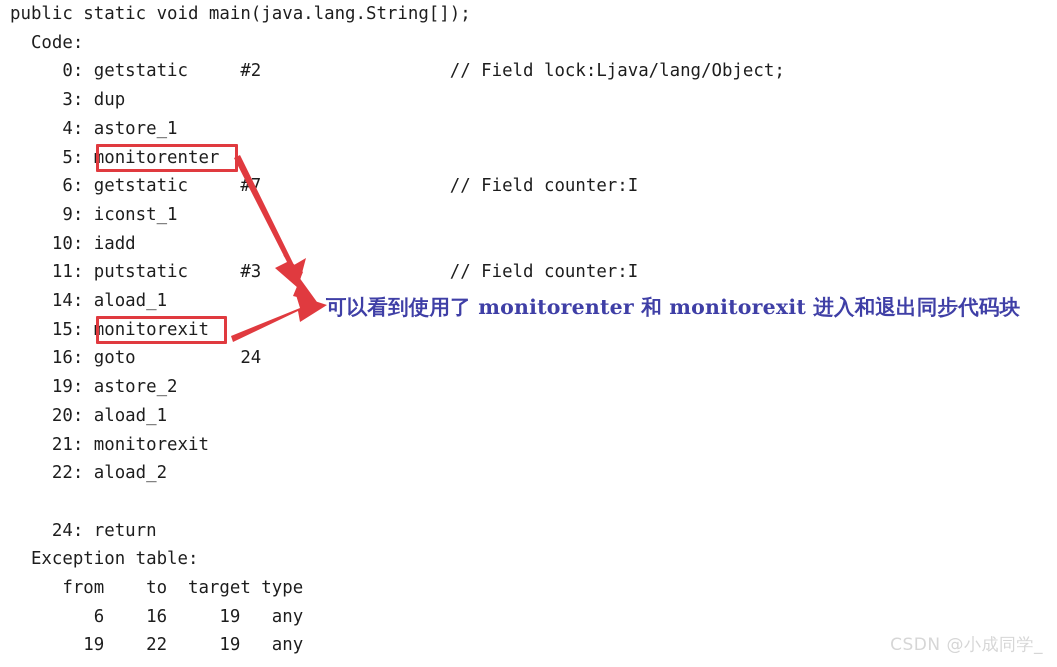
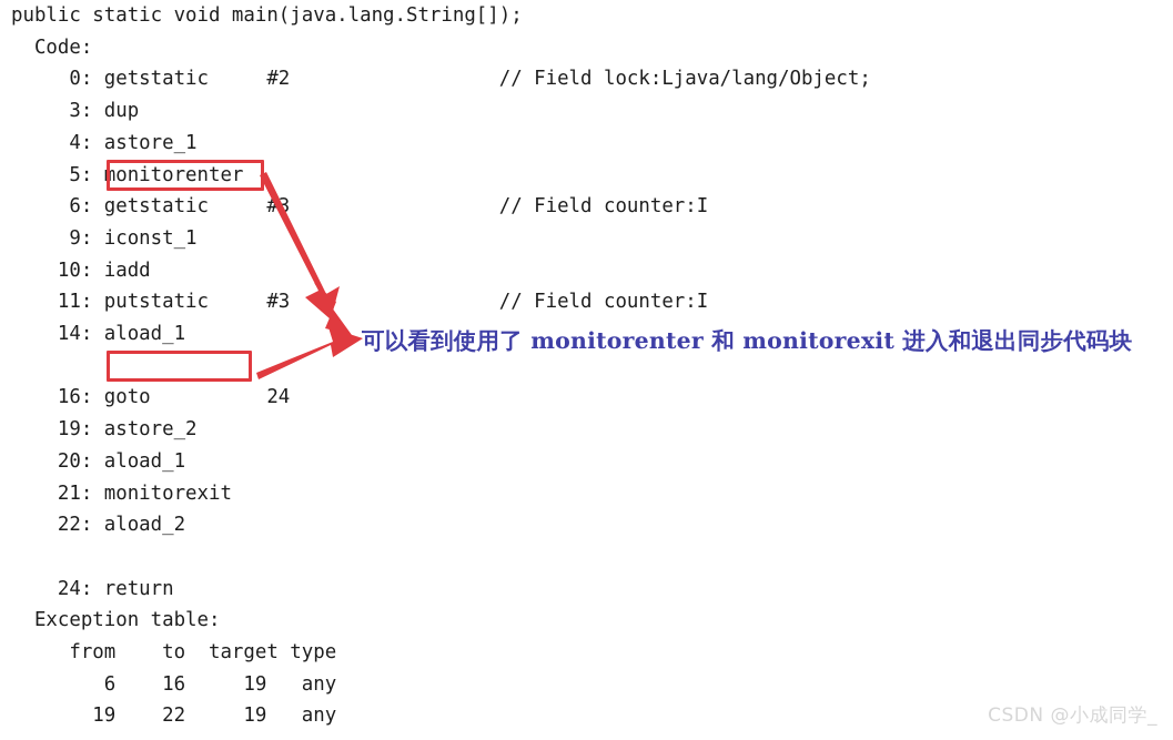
  public static void main(java.lang.String[]);
  Code:
  0: getstatic #2 // Field lock:Ljava/lang/Object;
  3: dup
  4: astore_1
  5: monitorenter
- 6: getstatic #7 // Field counter:I
+ 6: getstatic #3 // Field counter:I
  9: iconst_1
  10: iadd
  11: putstatic #3 // Field counter:I
  14: aload_1
- 15: monitorexit
  16: goto 24
  19: astore_2
  20: aload_1
  21: monitorexit
  22: aload_2
  24: return
  Exception table:
  from to target type
  6 16 19 any
  19 22 19 any
  可以看到使用了 monitorenter 和 monitorexit 进入和退出同步代码块
  CSDN @小成同学_
